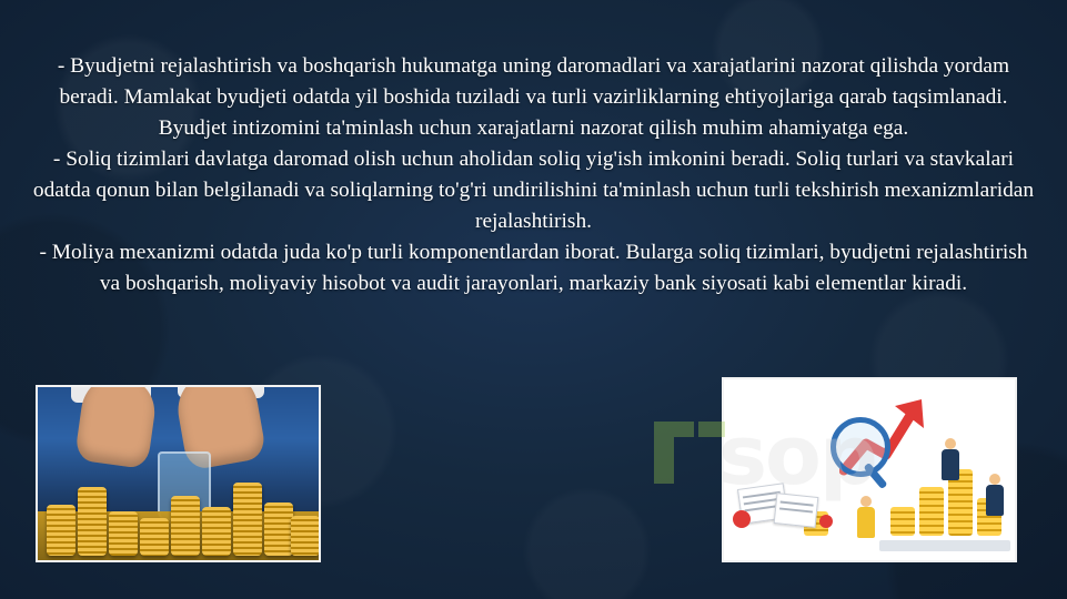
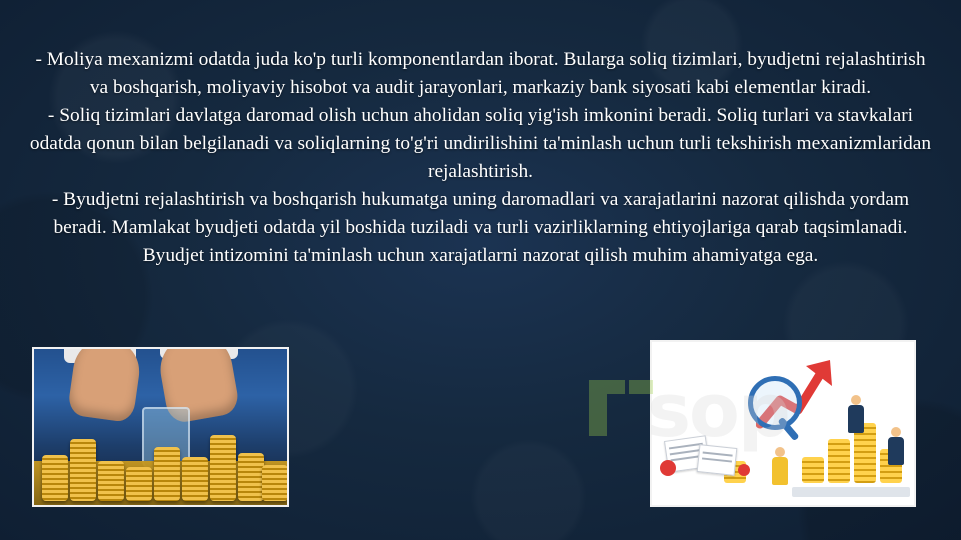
- - Byudjetni rejalashtirish va boshqarish hukumatga uning daromadlari va xarajatlarini nazorat qilishda yordam beradi. Mamlakat byudjeti odatda yil boshida tuziladi va turli vazirliklarning ehtiyojlariga qarab taqsimlanadi. Byudjet intizomini ta'minlash uchun xarajatlarni nazorat qilish muhim ahamiyatga ega.
+ - Moliya mexanizmi odatda juda ko'p turli komponentlardan iborat. Bularga soliq tizimlari, byudjetni rejalashtirish va boshqarish, moliyaviy hisobot va audit jarayonlari, markaziy bank siyosati kabi elementlar kiradi.
  - Soliq tizimlari davlatga daromad olish uchun aholidan soliq yig'ish imkonini beradi. Soliq turlari va stavkalari odatda qonun bilan belgilanadi va soliqlarning to'g'ri undirilishini ta'minlash uchun turli tekshirish mexanizmlaridan rejalashtirish.
- - Moliya mexanizmi odatda juda ko'p turli komponentlardan iborat. Bularga soliq tizimlari, byudjetni rejalashtirish va boshqarish, moliyaviy hisobot va audit jarayonlari, markaziy bank siyosati kabi elementlar kiradi.
+ - Byudjetni rejalashtirish va boshqarish hukumatga uning daromadlari va xarajatlarini nazorat qilishda yordam beradi. Mamlakat byudjeti odatda yil boshida tuziladi va turli vazirliklarning ehtiyojlariga qarab taqsimlanadi. Byudjet intizomini ta'minlash uchun xarajatlarni nazorat qilish muhim ahamiyatga ega.
  sop
